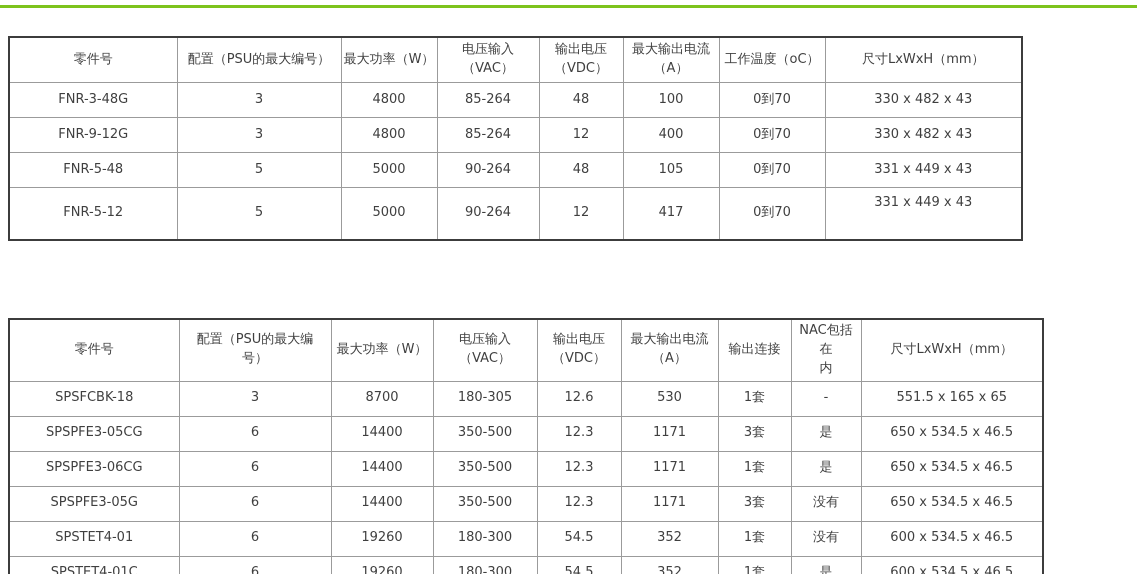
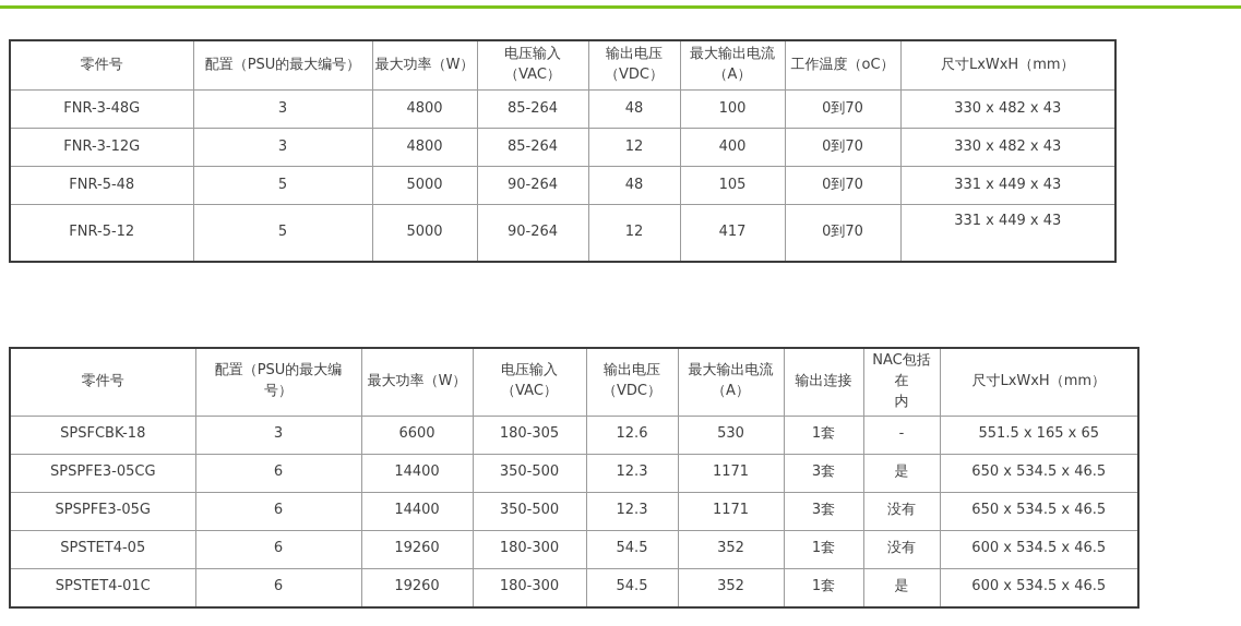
  零件号	配置（PSU的最大编号）	最大功率（W）	电压输入 （VAC）	输出电压 （VDC）	最大输出电流 （A）	工作温度（oC）	尺寸LxWxH（mm）
  FNR-3-48G	3	4800	85-264	48	100	0到70	330 x 482 x 43
- FNR-9-12G	3	4800	85-264	12	400	0到70	330 x 482 x 43
+ FNR-3-12G	3	4800	85-264	12	400	0到70	330 x 482 x 43
  FNR-5-48	5	5000	90-264	48	105	0到70	331 x 449 x 43
  FNR-5-12	5	5000	90-264	12	417	0到70	331 x 449 x 43
  零件号	配置（PSU的最大编 号）	最大功率（W）	电压输入 （VAC）	输出电压 （VDC）	最大输出电流 （A）	输出连接	NAC包括在 内	尺寸LxWxH（mm）
- SPSFCBK-18	3	8700	180-305	12.6	530	1套	-	551.5 x 165 x 65
+ SPSFCBK-18	3	6600	180-305	12.6	530	1套	-	551.5 x 165 x 65
  SPSPFE3-05CG	6	14400	350-500	12.3	1171	3套	是	650 x 534.5 x 46.5
- SPSPFE3-06CG	6	14400	350-500	12.3	1171	1套	是	650 x 534.5 x 46.5
  SPSPFE3-05G	6	14400	350-500	12.3	1171	3套	没有	650 x 534.5 x 46.5
- SPSTET4-01	6	19260	180-300	54.5	352	1套	没有	600 x 534.5 x 46.5
+ SPSTET4-05	6	19260	180-300	54.5	352	1套	没有	600 x 534.5 x 46.5
  SPSTET4-01C	6	19260	180-300	54.5	352	1套	是	600 x 534.5 x 46.5
